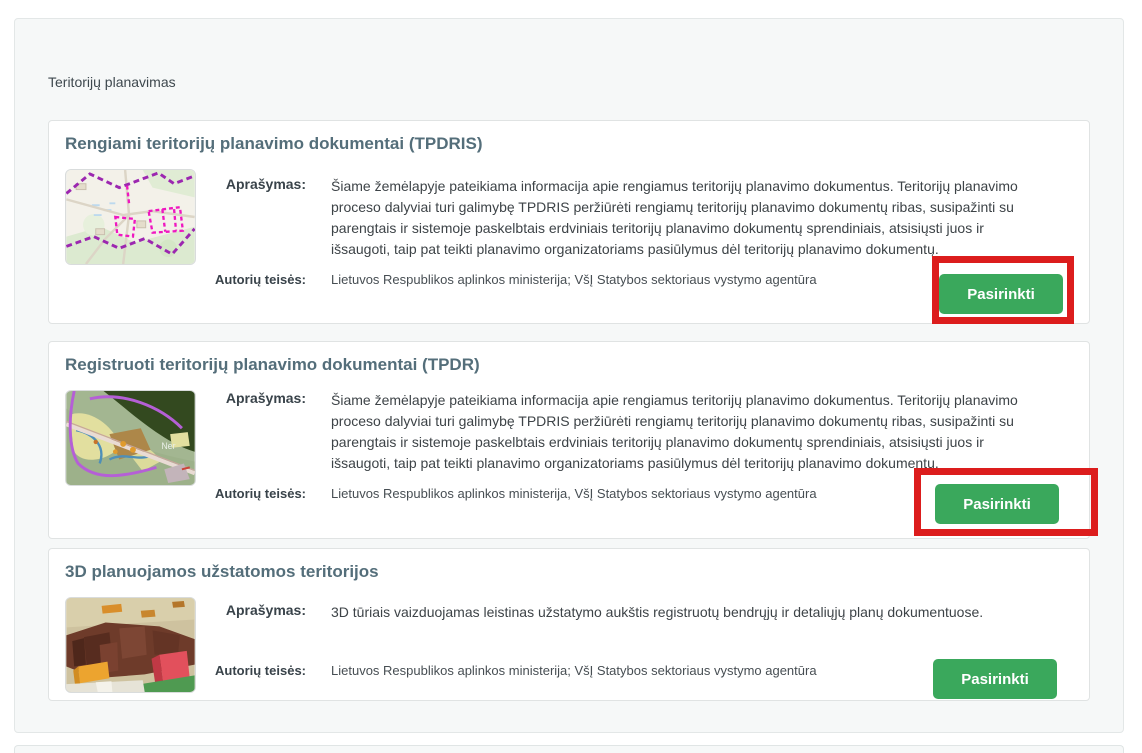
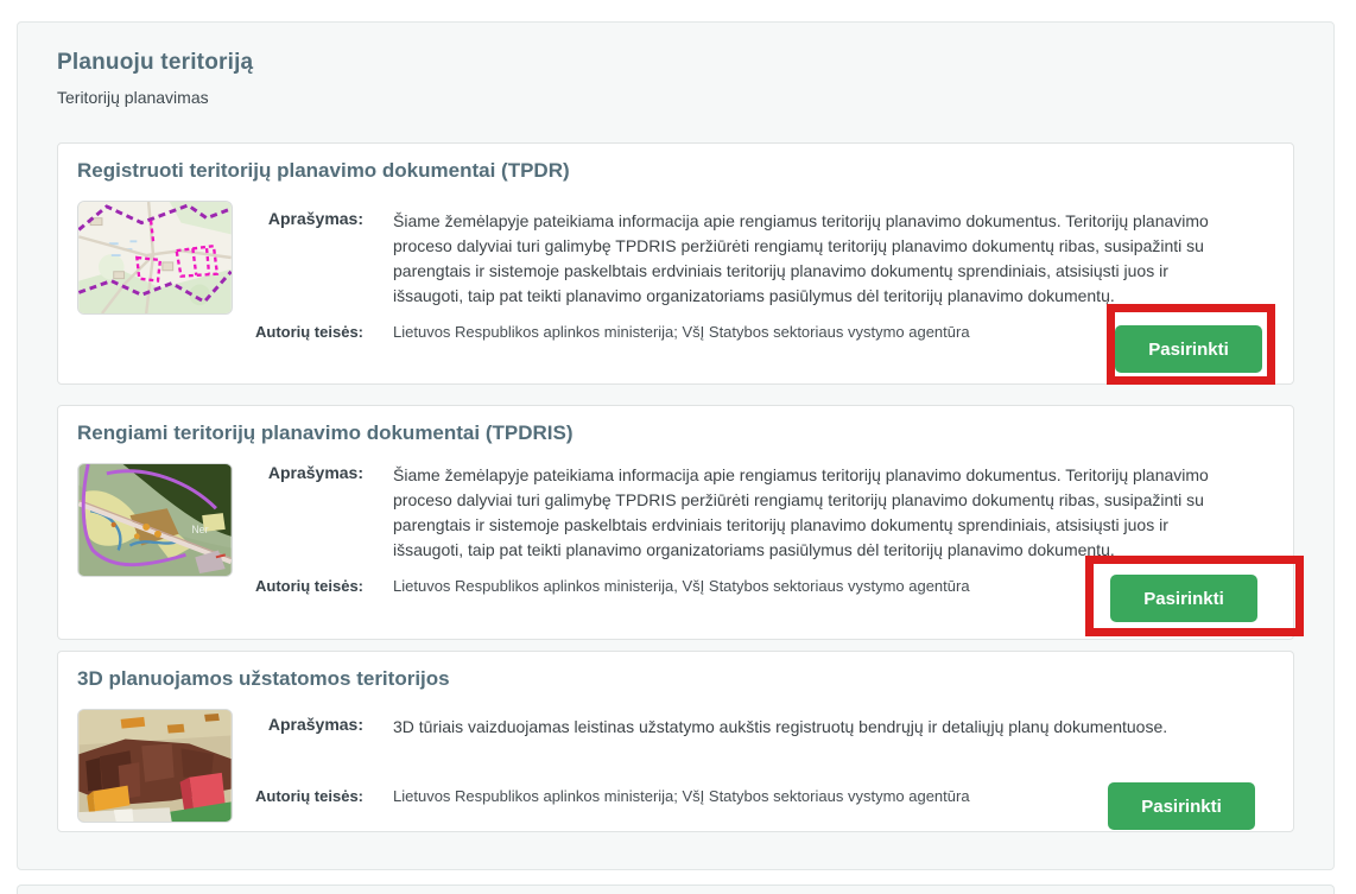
+ Planuoju teritoriją
  Teritorijų planavimas
- Rengiami teritorijų planavimo dokumentai (TPDRIS)
+ Registruoti teritorijų planavimo dokumentai (TPDR)
  Aprašymas:
  Šiame žemėlapyje pateikiama informacija apie rengiamus teritorijų planavimo dokumentus. Teritorijų planavimo proceso dalyviai turi galimybę TPDRIS peržiūrėti rengiamų teritorijų planavimo dokumentų ribas, susipažinti su parengtais ir sistemoje paskelbtais erdviniais teritorijų planavimo dokumentų sprendiniais, atsisiųsti juos ir išsaugoti, taip pat teikti planavimo organizatoriams pasiūlymus dėl teritorijų planavimo dokumentų.
  Autorių teisės:
  Lietuvos Respublikos aplinkos ministerija; VšĮ Statybos sektoriaus vystymo agentūra
  Pasirinkti
- Registruoti teritorijų planavimo dokumentai (TPDR)
+ Rengiami teritorijų planavimo dokumentai (TPDRIS)
  Ner
  Aprašymas:
  Šiame žemėlapyje pateikiama informacija apie rengiamus teritorijų planavimo dokumentus. Teritorijų planavimo proceso dalyviai turi galimybę TPDRIS peržiūrėti rengiamų teritorijų planavimo dokumentų ribas, susipažinti su parengtais ir sistemoje paskelbtais erdviniais teritorijų planavimo dokumentų sprendiniais, atsisiųsti juos ir išsaugoti, taip pat teikti planavimo organizatoriams pasiūlymus dėl teritorijų planavimo dokumentų.
  Autorių teisės:
  Lietuvos Respublikos aplinkos ministerija, VšĮ Statybos sektoriaus vystymo agentūra
  Pasirinkti
  3D planuojamos užstatomos teritorijos
  Aprašymas:
  3D tūriais vaizduojamas leistinas užstatymo aukštis registruotų bendrųjų ir detaliųjų planų dokumentuose.
  Autorių teisės:
  Lietuvos Respublikos aplinkos ministerija; VšĮ Statybos sektoriaus vystymo agentūra
  Pasirinkti
